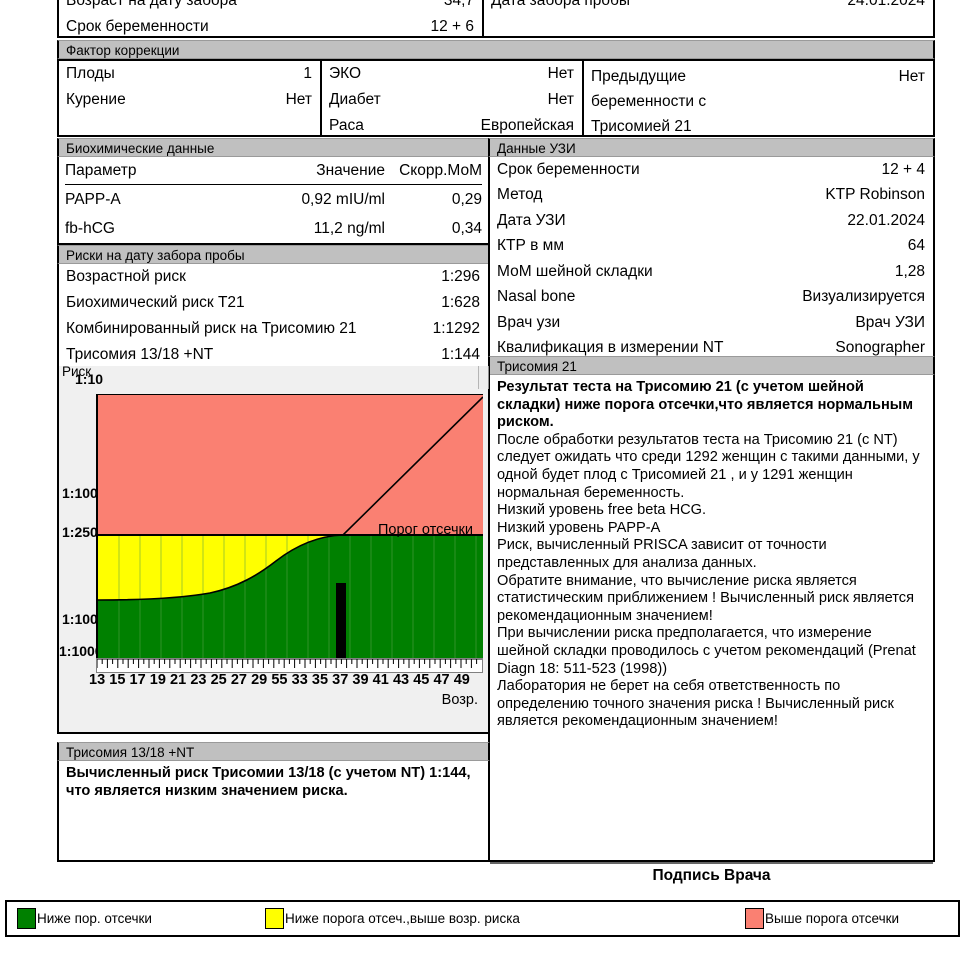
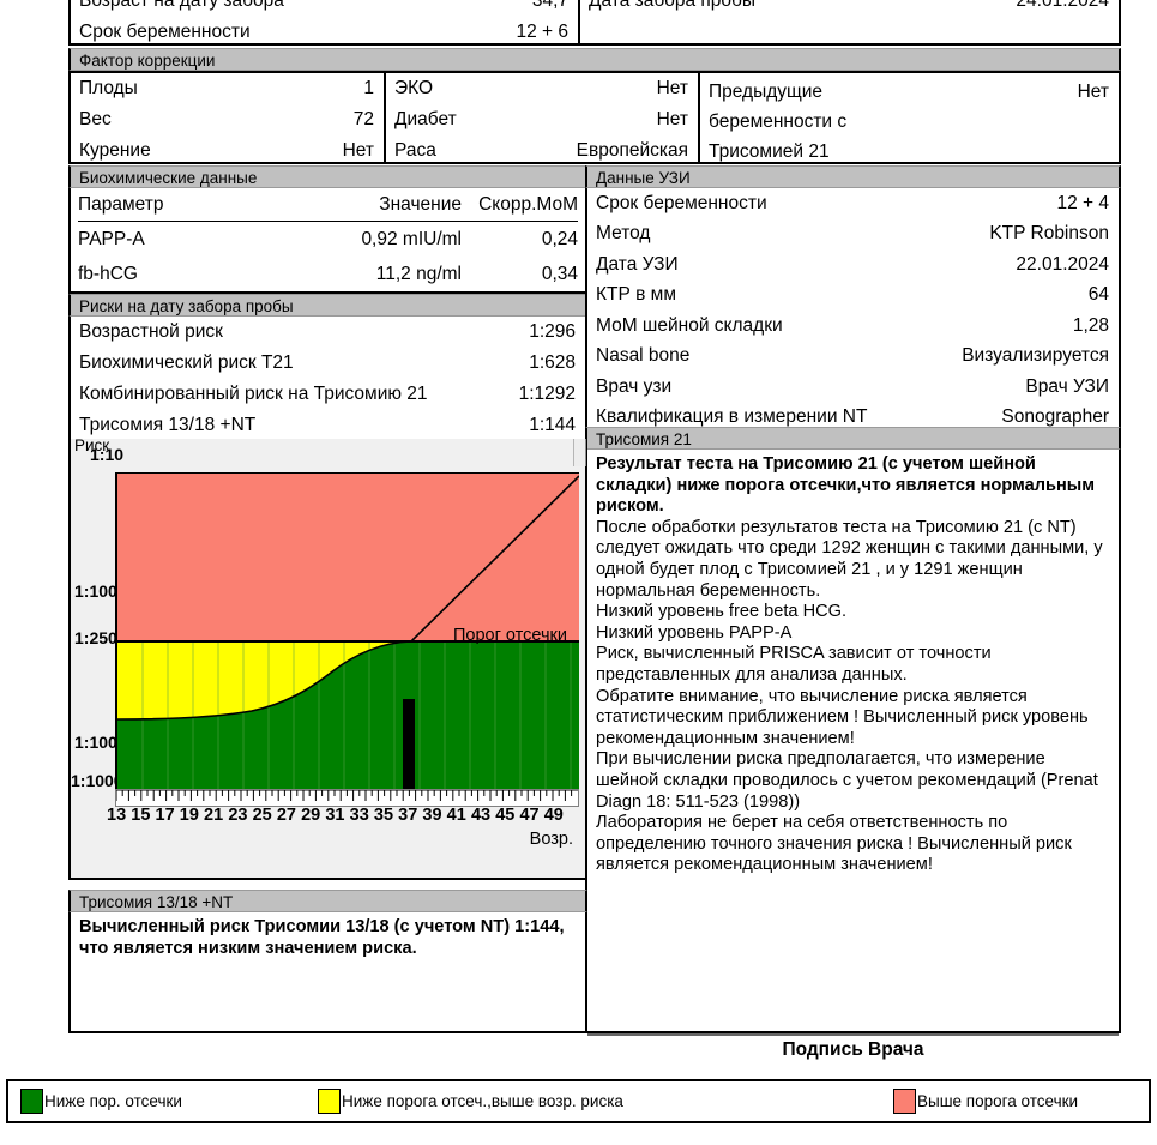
  Возраст на дату забора
  34,7
  Срок беременности
  12 + 6
  Дата забора пробы
  24.01.2024
  Фактор коррекции
  Плоды
  1
+ Вес
+ 72
  Курение
  Нет
  ЭКО
  Нет
  Диабет
  Нет
  Раса
  Европейская
  Предыдущие
  беременности с
  Трисомией 21
  Нет
  Биохимические данные
  Параметр
  Значение
  Скорр.МоМ
  PAPP-A
  0,92 mIU/ml
- 0,29
+ 0,24
  fb-hCG
  11,2 ng/ml
  0,34
  Риски на дату забора пробы
  Возрастной риск
  1:296
  Биохимический риск Т21
  1:628
  Комбинированный риск на Трисомию 21
  1:1292
  Трисомия 13/18 +NT
  1:144
  Данные УЗИ
  Срок беременности
  12 + 4
  Метод
  KTP Robinson
  Дата УЗИ
  22.01.2024
  КТР в мм
  64
  МоМ шейной складки
  1,28
  Nasal bone
  Визуализируется
  Врач узи
  Врач УЗИ
  Квалификация в измерении NT
  Sonographer
  Трисомия 21
  Результат теста на Трисомию 21 (с учетом шейной складки) ниже порога отсечки,что является нормальным риском.
  После обработки результатов теста на Трисомию 21 (с NT) следует ожидать что среди 1292 женщин с такими данными, у одной будет плод с Трисомией 21 , и у 1291 женщин нормальная беременность.
  Низкий уровень free beta HCG.
  Низкий уровень PAPP-A
  Риск, вычисленный PRISCA зависит от точности представленных для анализа данных.
- Обратите внимание, что вычисление риска является статистическим приближением ! Вычисленный риск является рекомендационным значением!
+ Обратите внимание, что вычисление риска является статистическим приближением ! Вычисленный риск уровень рекомендационным значением!
  При вычислении риска предполагается, что измерение шейной складки проводилось с учетом рекомендаций (Prenat Diagn 18: 511-523 (1998))
  Лаборатория не берет на себя ответственность по определению точного значения риска ! Вычисленный риск является рекомендационным значением!
  Риск
  1:10
  1:100
  1:250
  1:100
  1:100
  Порог отсечки
  13
  15
  17
  19
  21
  23
  25
  27
  29
- 55
+ 31
  33
  35
  37
  39
  41
  43
  45
  47
  49
  Возр.
  Трисомия 13/18 +NT
  Вычисленный риск Трисомии 13/18 (с учетом NT) 1:144, что является низким значением риска.
  Подпись Врача
  Ниже пор. отсечки
  Ниже порога отсеч.,выше возр. риска
  Выше порога отсечки
